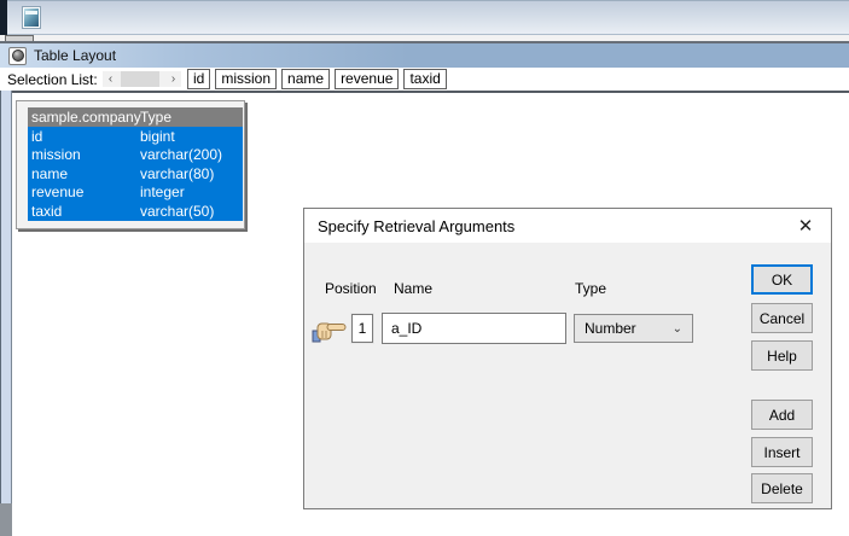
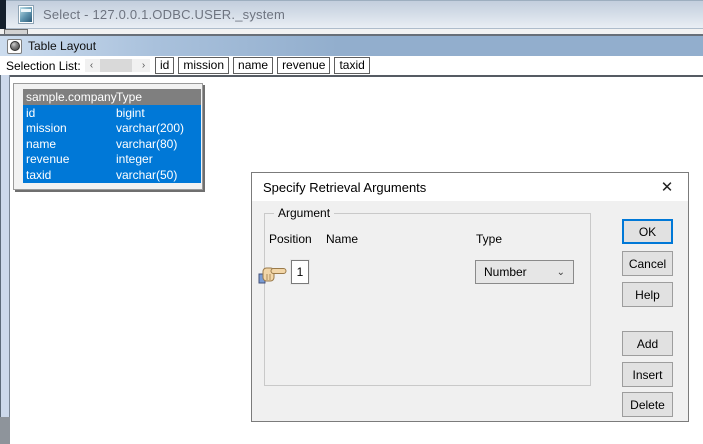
+ Select - 127.0.0.1.ODBC.USER._system
  Table Layout
  Selection List:
  ‹
  ›
  id
  mission
  name
  revenue
  taxid
  sample.company
  Type
  id
  bigint
  mission
  varchar(200)
  name
  varchar(80)
  revenue
  integer
  taxid
  varchar(50)
  Specify Retrieval Arguments
  ✕
+ Argument
  Position
  Name
  Type
  1
- a_ID
  Number
  ⌄
  OK
  Cancel
  Help
  Add
  Insert
  Delete
